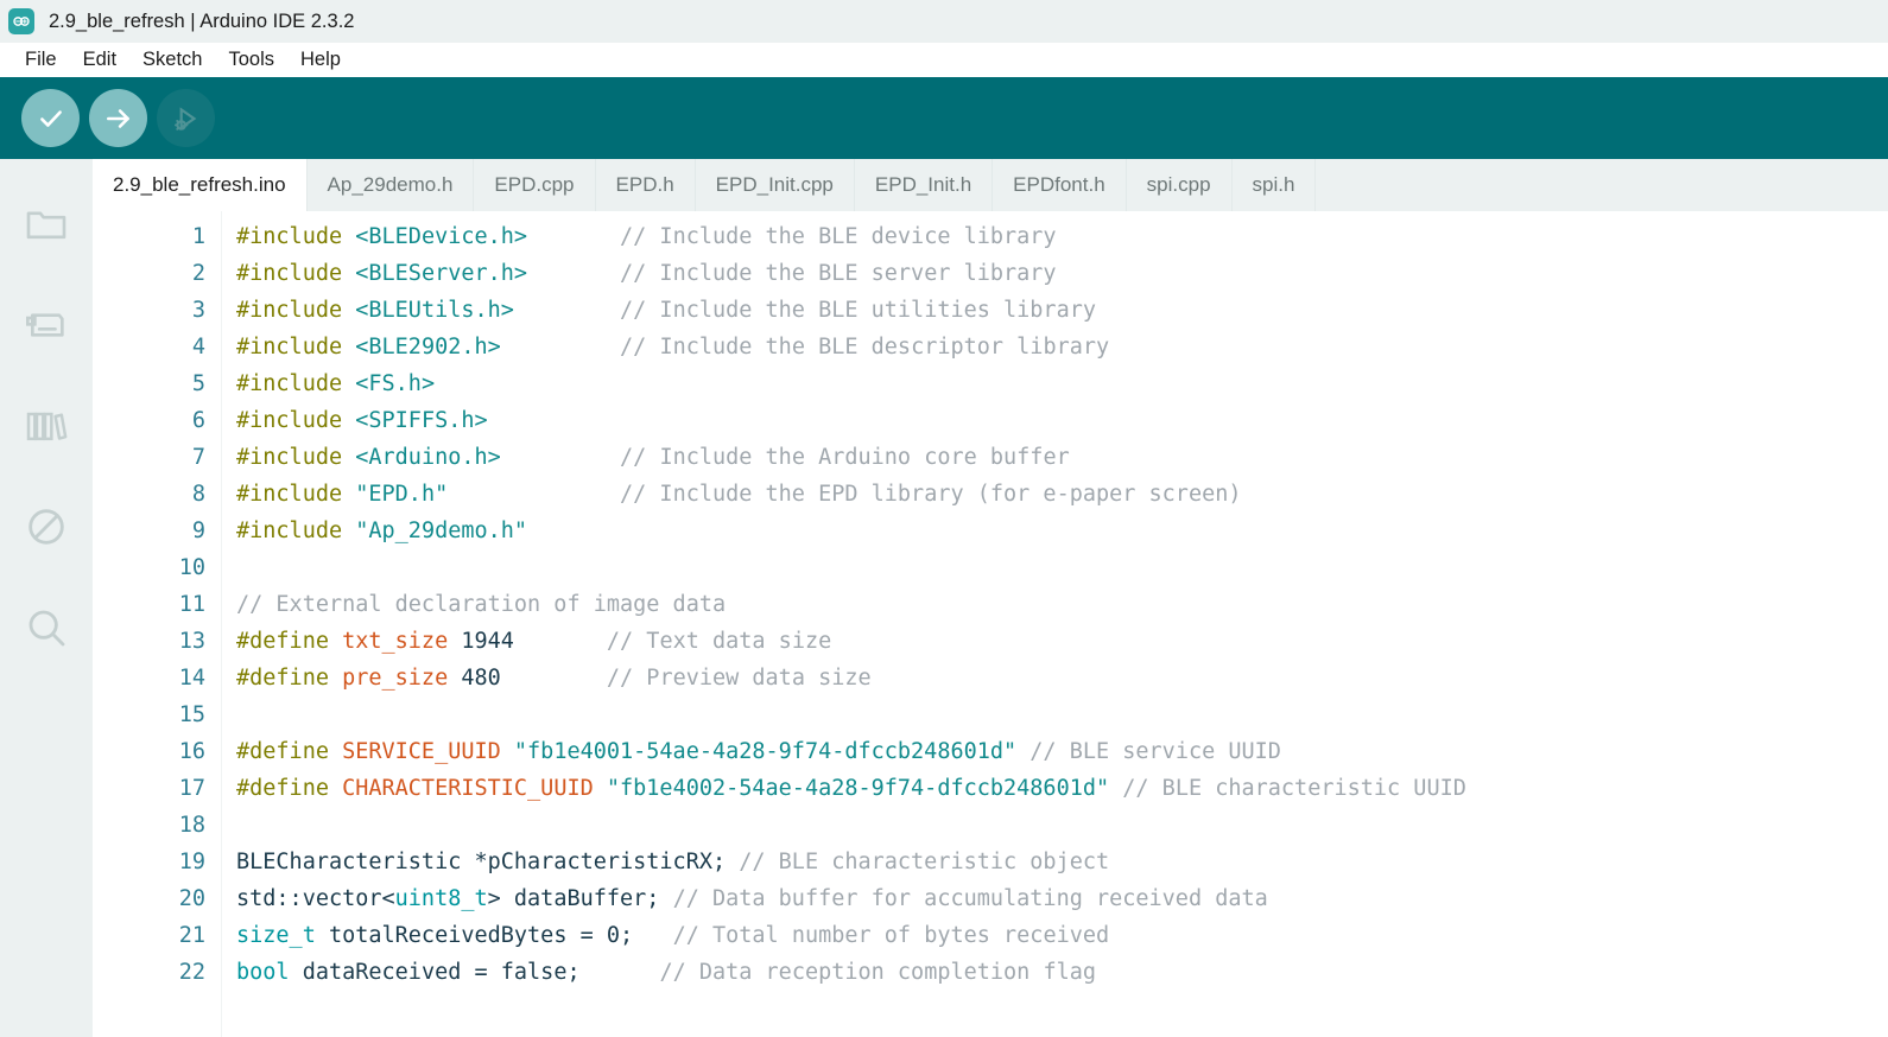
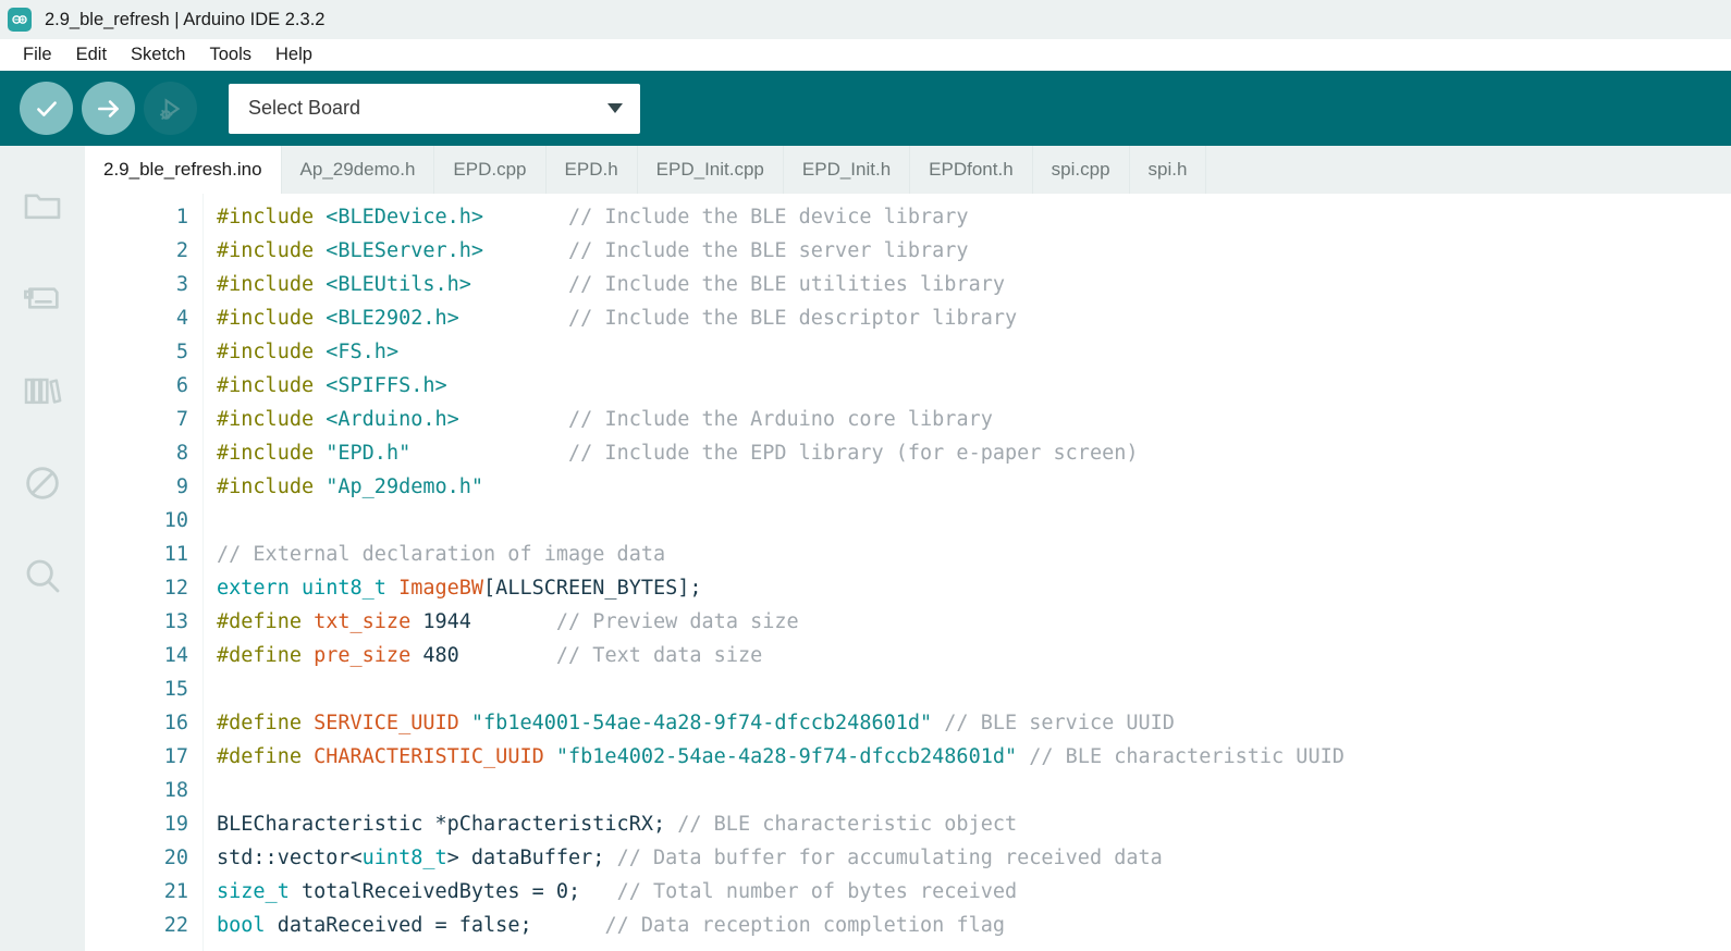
  2.9_ble_refresh | Arduino IDE 2.3.2
  File
  Edit
  Sketch
  Tools
  Help
+ Select Board
  2.9_ble_refresh.ino
  Ap_29demo.h
  EPD.cpp
  EPD.h
  EPD_Init.cpp
  EPD_Init.h
  EPDfont.h
  spi.cpp
  spi.h
  1
  #include <BLEDevice.h> // Include the BLE device library
  2
  #include <BLEServer.h> // Include the BLE server library
  3
  #include <BLEUtils.h> // Include the BLE utilities library
  4
  #include <BLE2902.h> // Include the BLE descriptor library
  5
  #include <FS.h>
  6
  #include <SPIFFS.h>
  7
- #include <Arduino.h> // Include the Arduino core buffer
+ #include <Arduino.h> // Include the Arduino core library
  8
  #include "EPD.h" // Include the EPD library (for e-paper screen)
  9
  #include "Ap_29demo.h"
  10
  11
  // External declaration of image data
+ 12
+ extern uint8_t ImageBW[ALLSCREEN_BYTES];
  13
- #define txt_size 1944 // Text data size
+ #define txt_size 1944 // Preview data size
  14
- #define pre_size 480 // Preview data size
+ #define pre_size 480 // Text data size
  15
  16
  #define SERVICE_UUID "fb1e4001-54ae-4a28-9f74-dfccb248601d" // BLE service UUID
  17
  #define CHARACTERISTIC_UUID "fb1e4002-54ae-4a28-9f74-dfccb248601d" // BLE characteristic UUID
  18
  19
  BLECharacteristic *pCharacteristicRX; // BLE characteristic object
  20
  std::vector<uint8_t> dataBuffer; // Data buffer for accumulating received data
  21
  size_t totalReceivedBytes = 0; // Total number of bytes received
  22
  bool dataReceived = false; // Data reception completion flag
